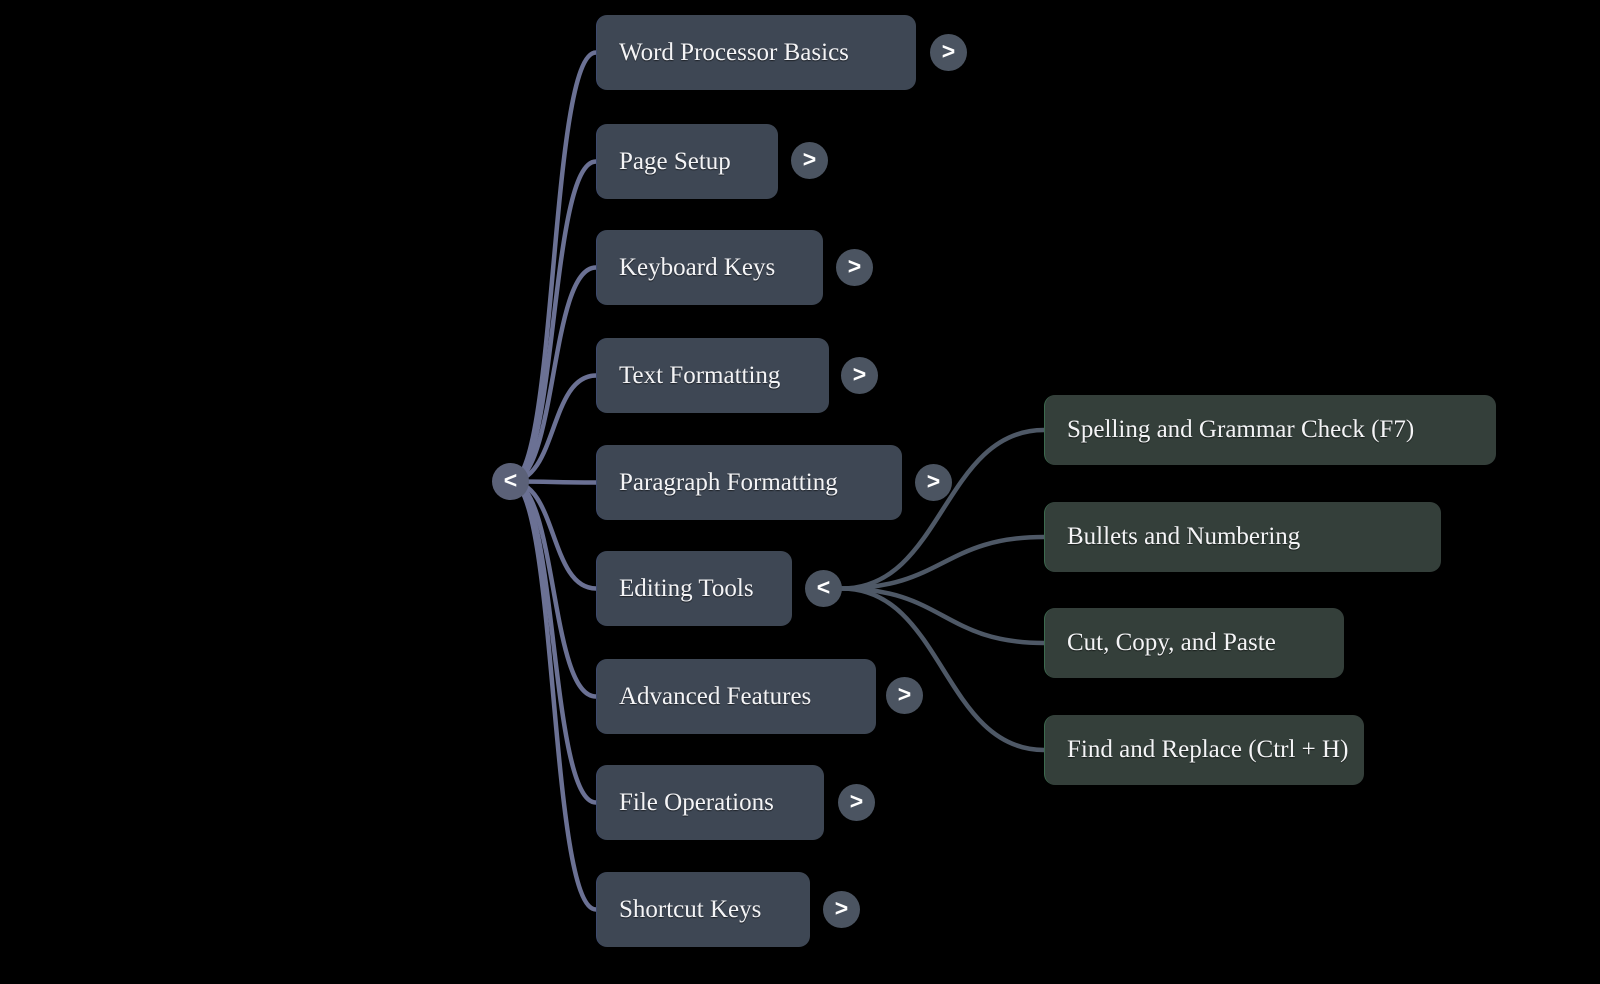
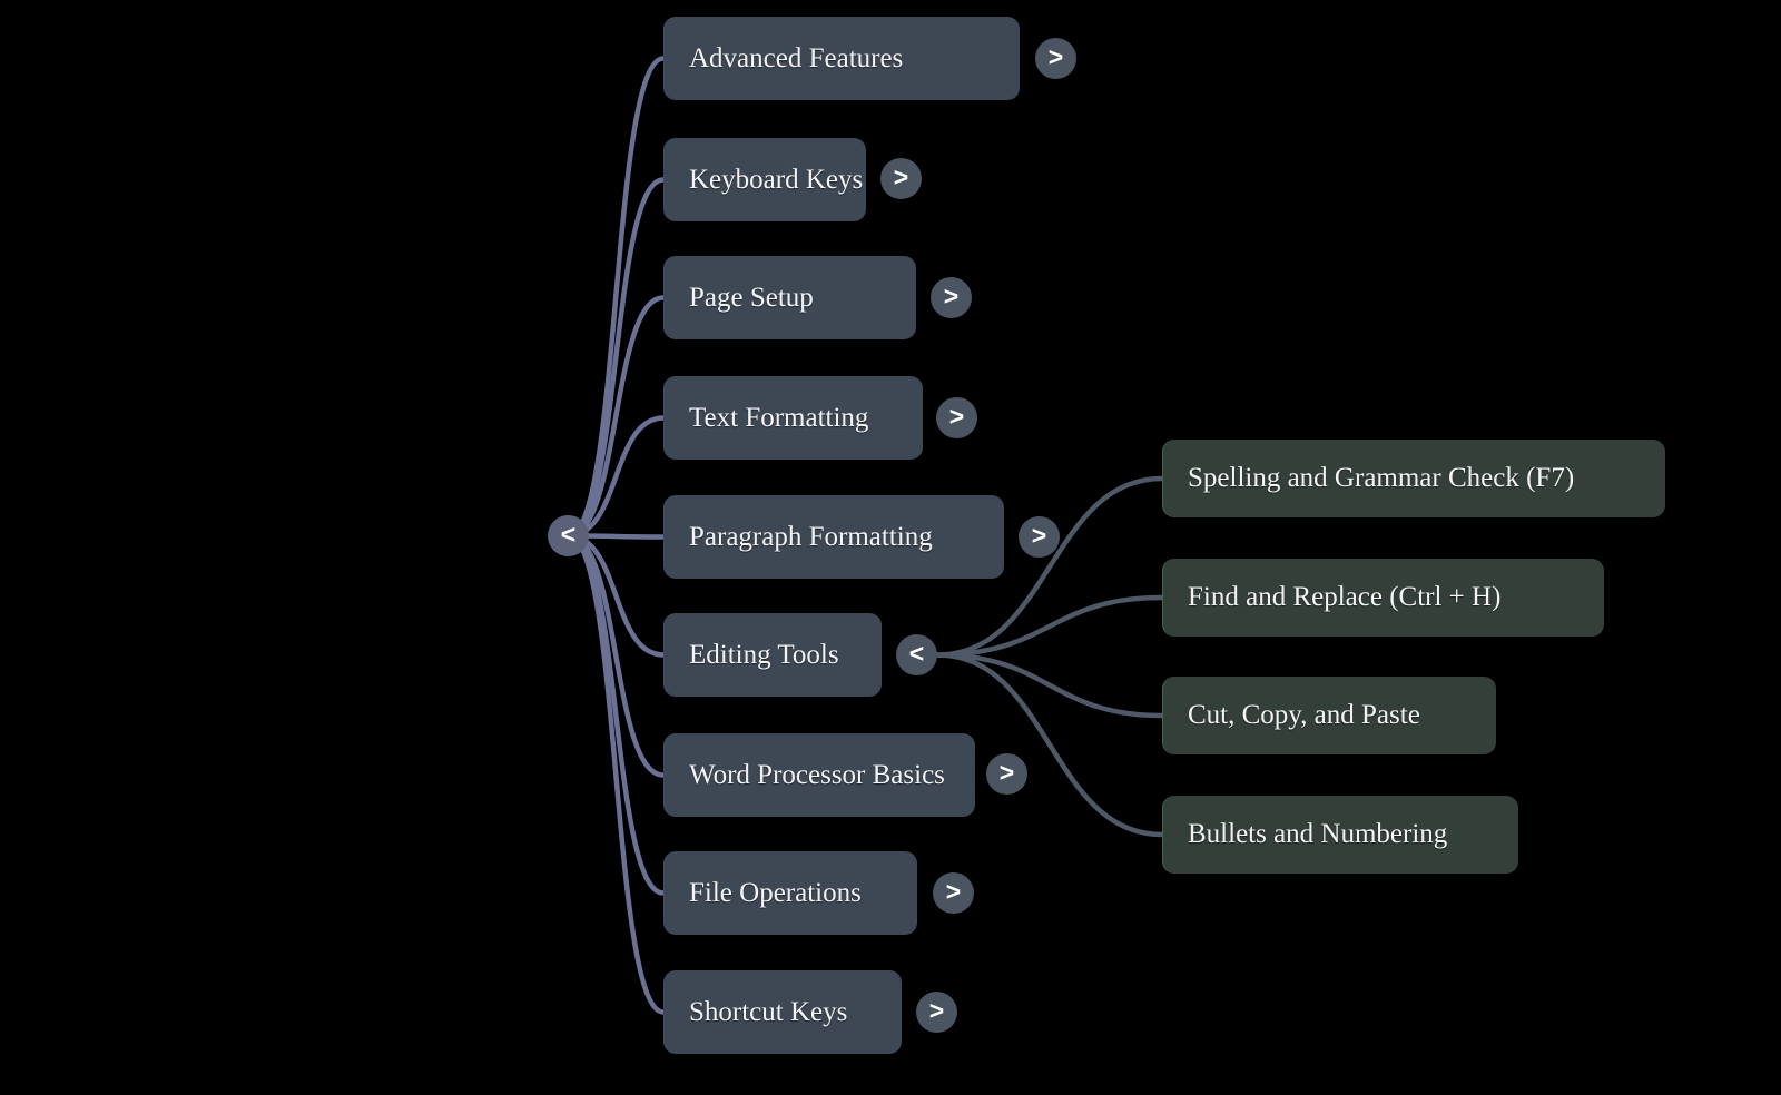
  <
- Word Processor Basics
+ Advanced Features
  >
- Page Setup
+ Keyboard Keys
  >
- Keyboard Keys
+ Page Setup
  >
  Text Formatting
  >
  Paragraph Formatting
  >
  Editing Tools
  <
- Advanced Features
+ Word Processor Basics
  >
  File Operations
  >
  Shortcut Keys
  >
  Spelling and Grammar Check (F7)
- Bullets and Numbering
+ Find and Replace (Ctrl + H)
  Cut, Copy, and Paste
- Find and Replace (Ctrl + H)
+ Bullets and Numbering
